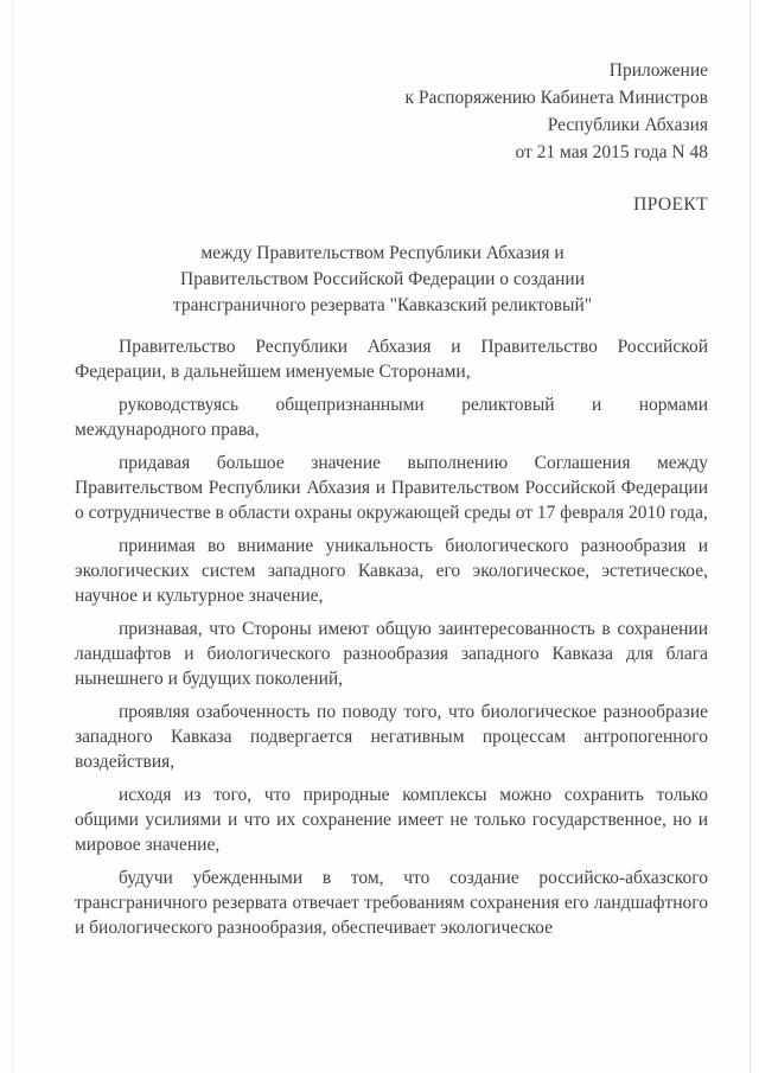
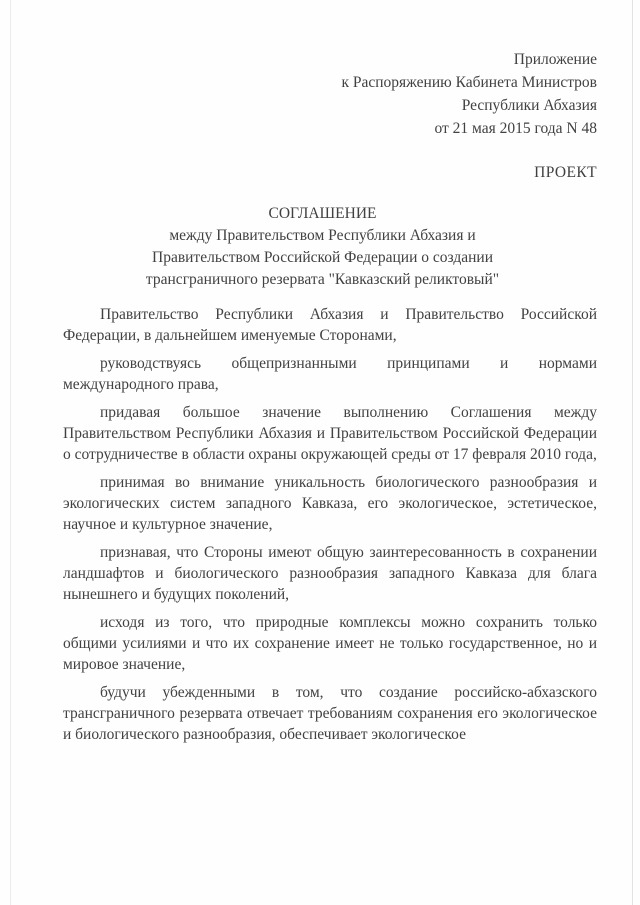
  Приложение
  к Распоряжению Кабинета Министров
  Республики Абхазия
  от 21 мая 2015 года N 48
  ПРОЕКТ
+ СОГЛАШЕНИЕ
  между Правительством Республики Абхазия и
  Правительством Российской Федерации о создании
  трансграничного резервата "Кавказский реликтовый"
  Правительство Республики Абхазия и Правительство Российской Федерации, в дальнейшем именуемые Сторонами,
- руководствуясь общепризнанными реликтовый и нормами международного права,
+ руководствуясь общепризнанными принципами и нормами международного права,
  придавая большое значение выполнению Соглашения между Правительством Республики Абхазия и Правительством Российской Федерации о сотрудничестве в области охраны окружающей среды от 17 февраля 2010 года,
  принимая во внимание уникальность биологического разнообразия и экологических систем западного Кавказа, его экологическое, эстетическое, научное и культурное значение,
  признавая, что Стороны имеют общую заинтересованность в сохранении ландшафтов и биологического разнообразия западного Кавказа для блага нынешнего и будущих поколений,
- проявляя озабоченность по поводу того, что биологическое разнообразие западного Кавказа подвергается негативным процессам антропогенного воздействия,
  исходя из того, что природные комплексы можно сохранить только общими усилиями и что их сохранение имеет не только государственное, но и мировое значение,
- будучи убежденными в том, что создание российско-абхазского трансграничного резервата отвечает требованиям сохранения его ландшафтного и биологического разнообразия, обеспечивает экологическое
+ будучи убежденными в том, что создание российско-абхазского трансграничного резервата отвечает требованиям сохранения его экологическое и биологического разнообразия, обеспечивает экологическое
